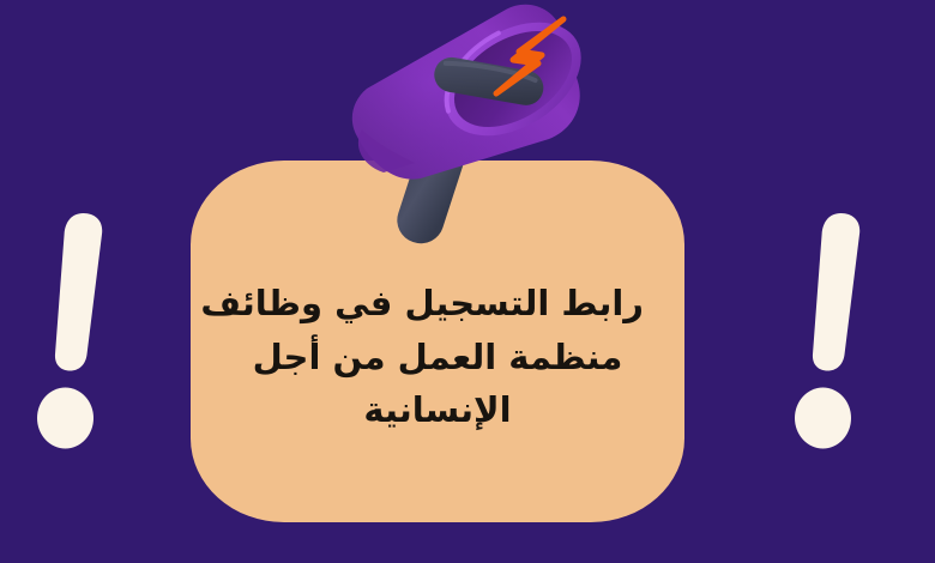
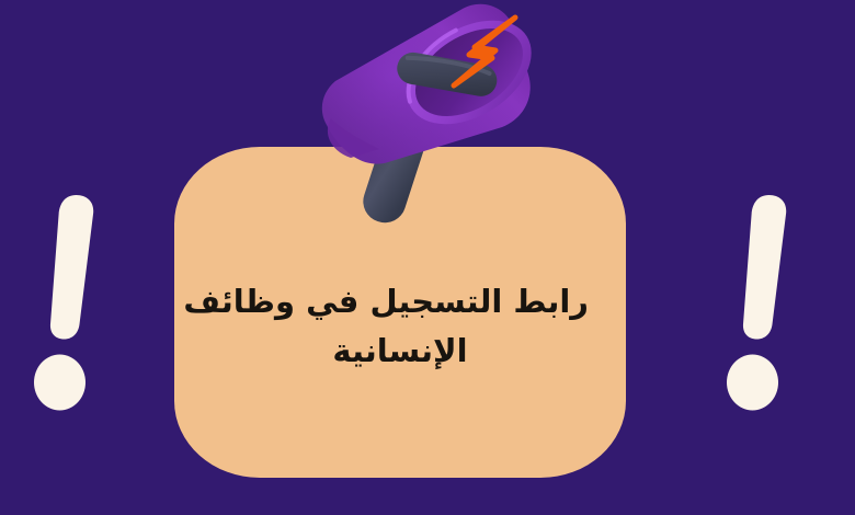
  رابط التسجيل في وظائف
- منظمة العمل من أجل
  الإنسانية
